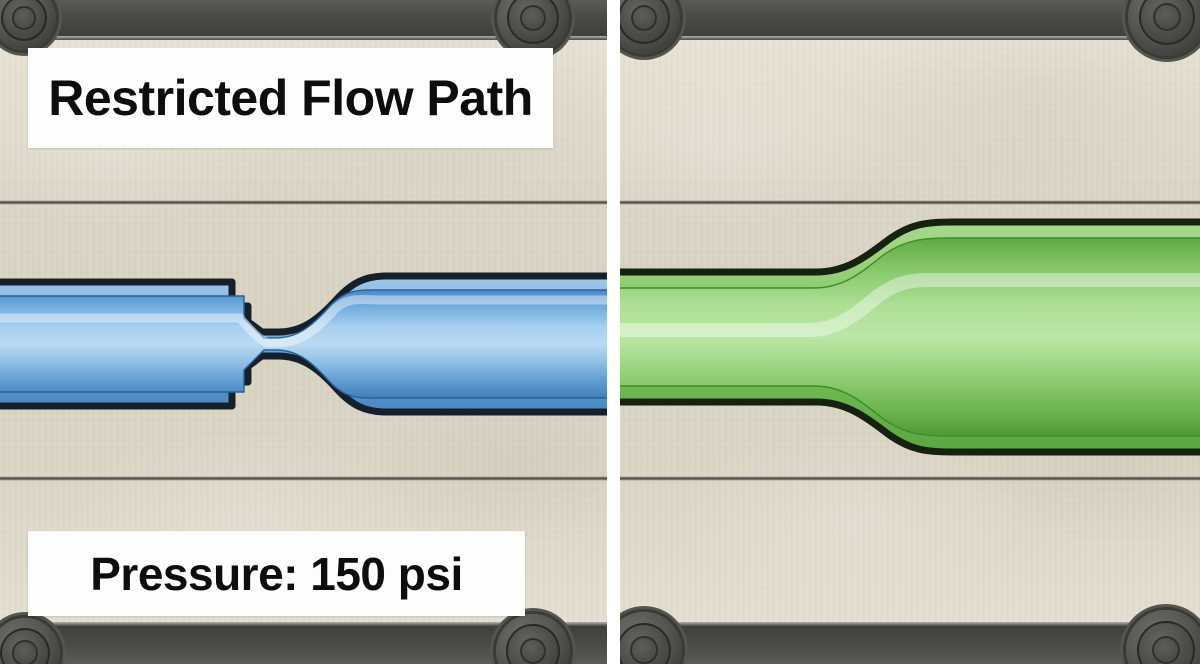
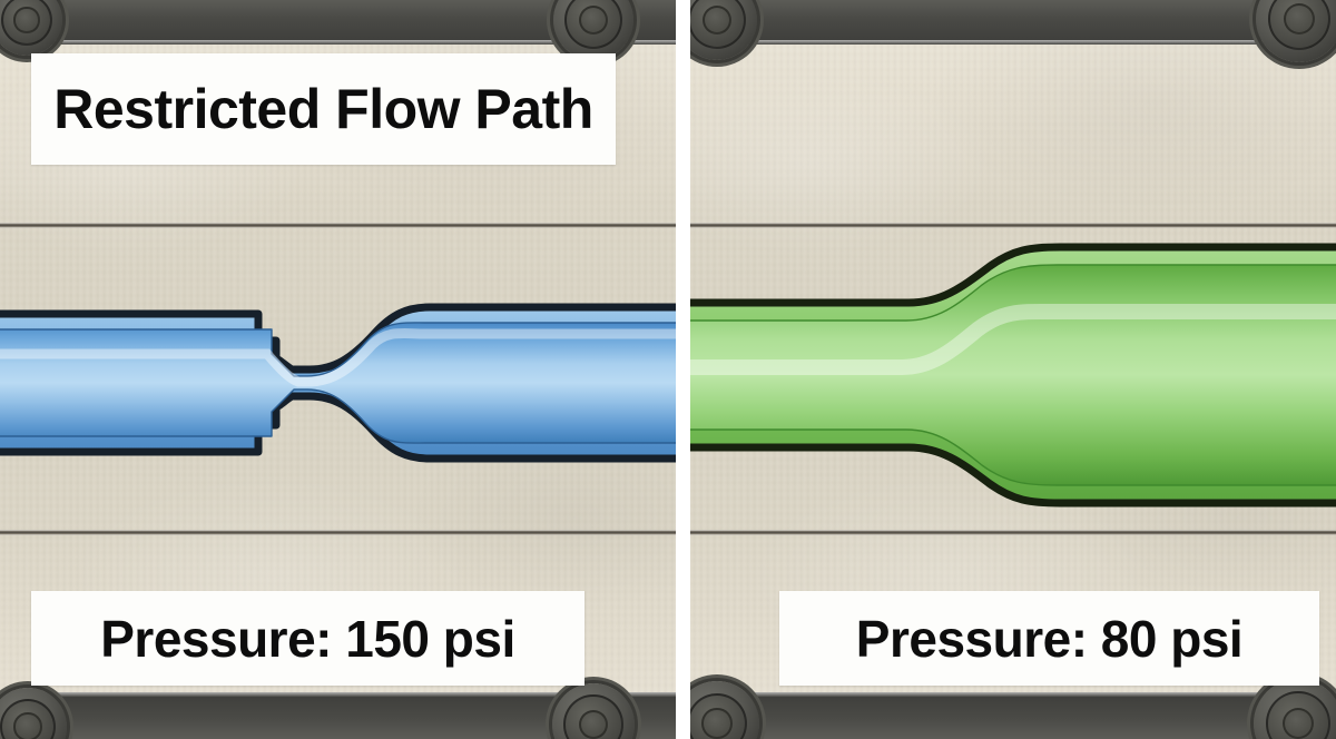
  Restricted Flow Path
  Pressure: 150 psi
+ Pressure: 80 psi
